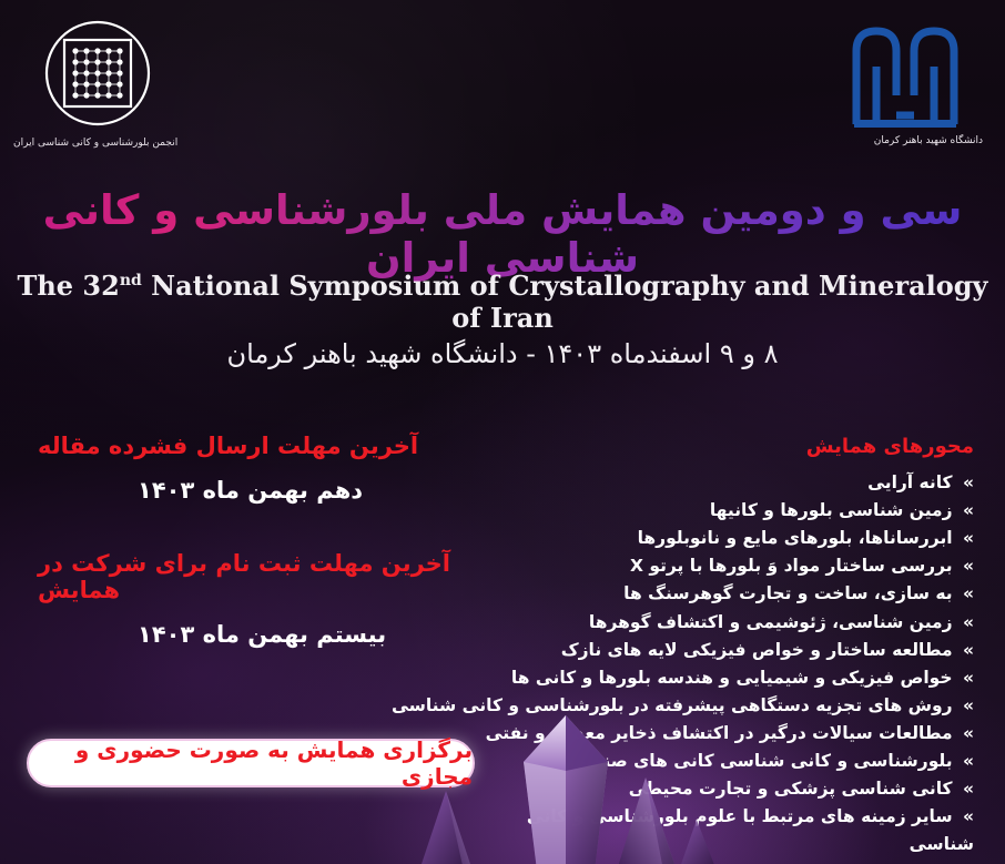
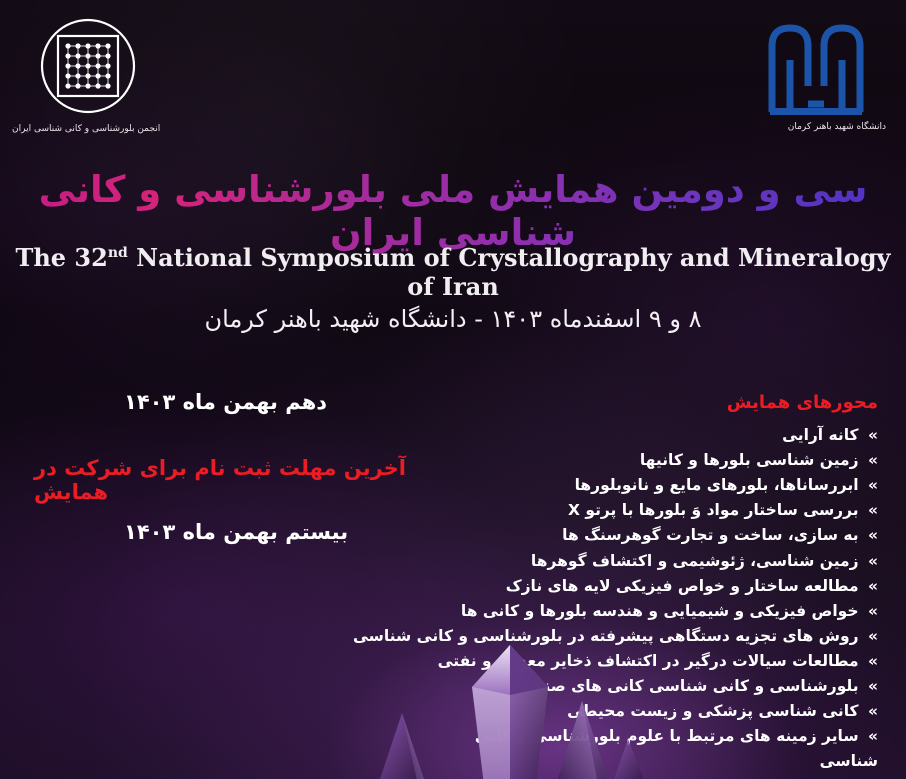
  انجمن بلورشناسی و کانی شناسی ایران
  دانشگاه شهید باهنر کرمان
  سی و دومین همایش ملی بلورشناسی و کانی شناسی ایران
  The 32nd National Symposium of Crystallography and Mineralogy of Iran
  ۸ و ۹ اسفندماه ۱۴۰۳ - دانشگاه شهید باهنر کرمان
- آخرین مهلت ارسال فشرده مقاله
  دهم بهمن ماه ۱۴۰۳
  آخرین مهلت ثبت نام برای شرکت در همایش
  بیستم بهمن ماه ۱۴۰۳
- برگزاری همایش به صورت حضوری و مجازی
  محورهای همایش
  » کانه آرایی
  » زمین شناسی بلورها و کانیها
  » ابررساناها، بلورهای مایع و نانوبلورها
  » بررسی ساختار مواد وَ بلورها با پرتو X
  » به سازی، ساخت و تجارت گوهرسنگ ها
  » زمین شناسی، ژئوشیمی و اکتشاف گوهرها
  » مطالعه ساختار و خواص فیزیکی لایه های نازک
  » خواص فیزیکی و شیمیایی و هندسه بلورها و کانی ها
  » روش های تجزیه دستگاهی پیشرفته در بلورشناسی و کانی شناسی
  » مطالعات سیالات درگیر در اکتشاف ذخایر مع و نفتی
  » بلورشناسی و کانی شناسی کانی های صن
- » کانی شناسی پزشکی و تجارت محیطی
+ » کانی شناسی پزشکی و زیست محیطی
  » سایر زمینه های مرتبط با علوم بلوراس شناسی
